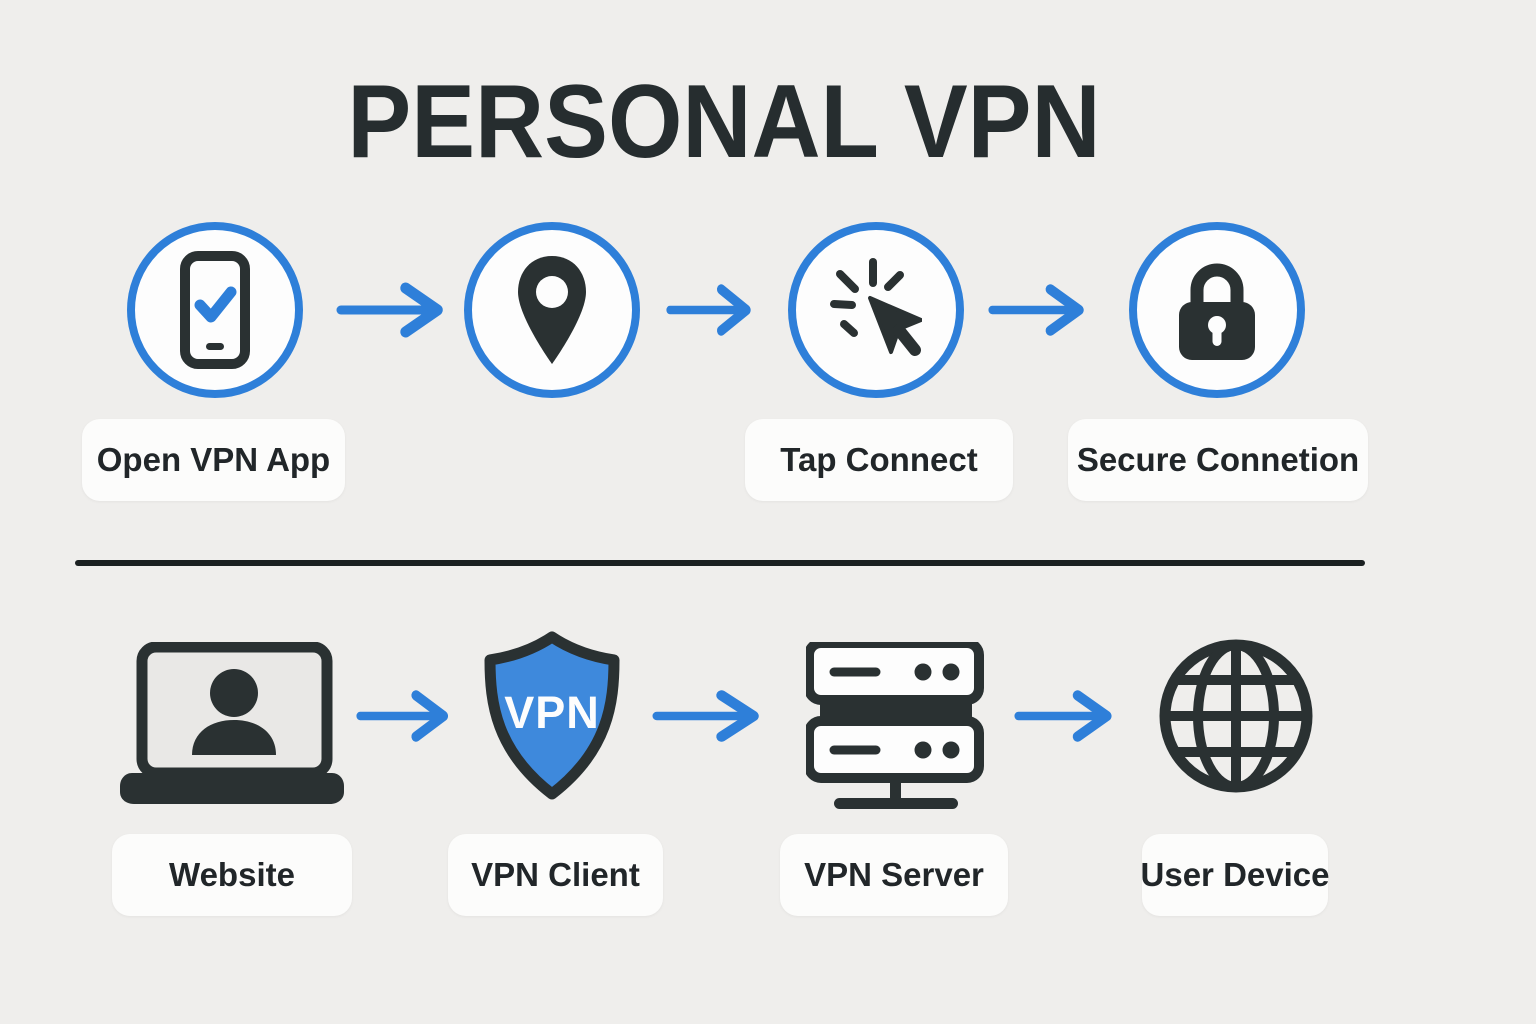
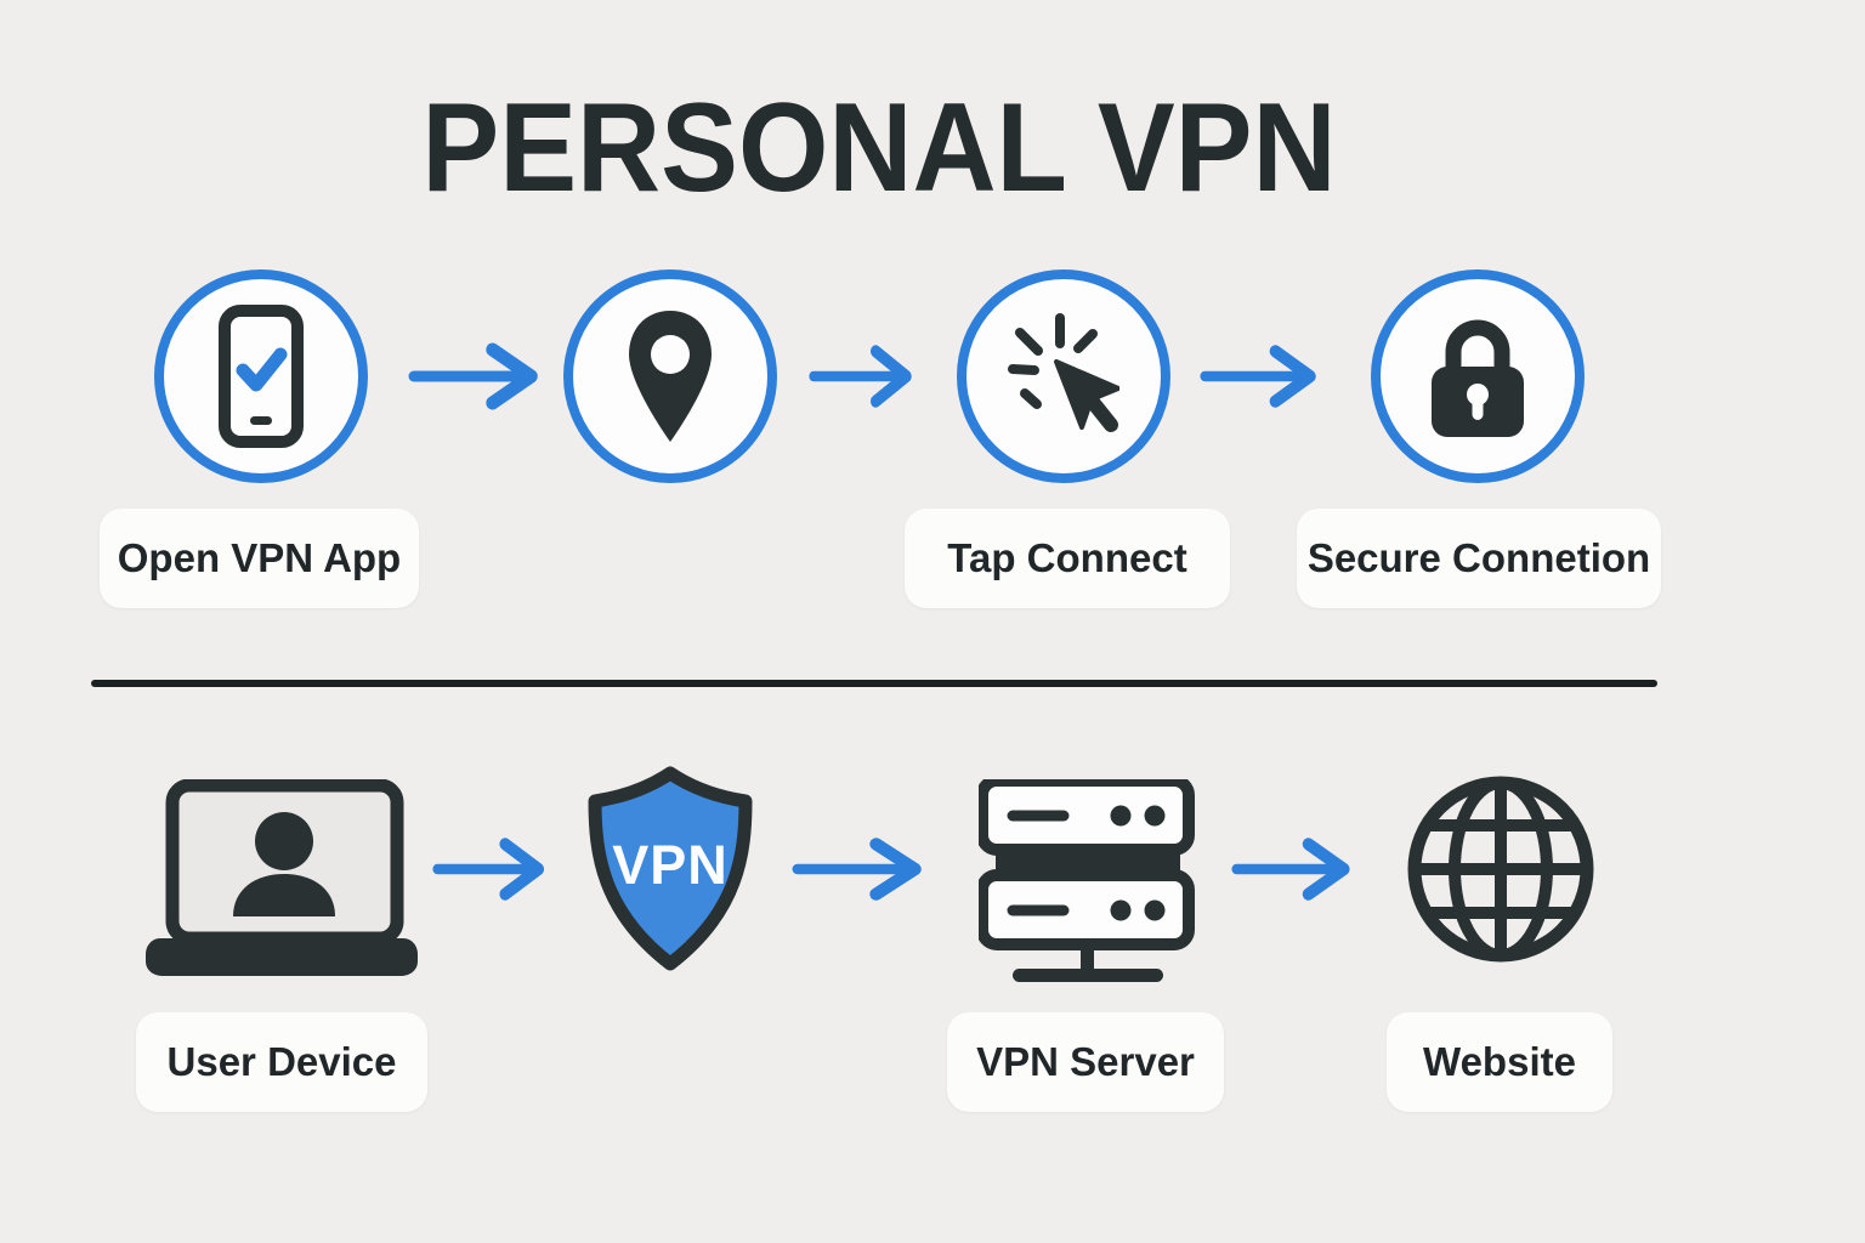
  PERSONAL VPN
  Open VPN App
  Tap Connect
  Secure Connetion
  VPN
- Website
+ User Device
- VPN Client
  VPN Server
- User Device
+ Website
